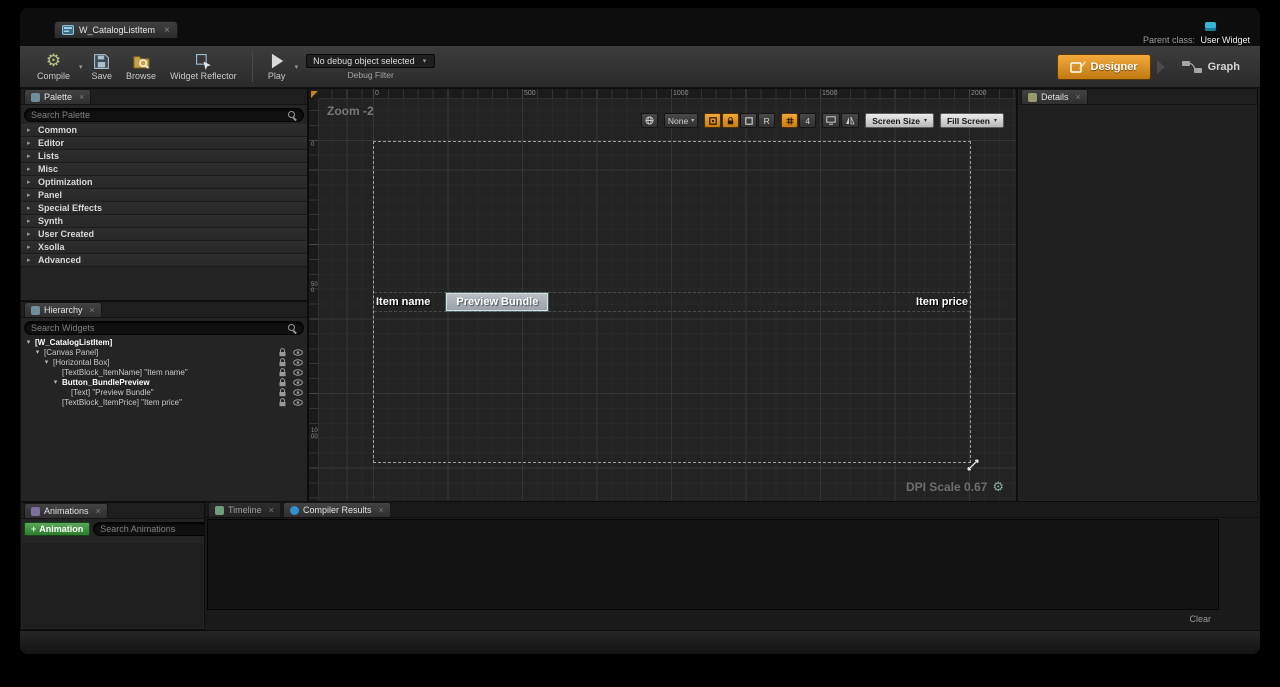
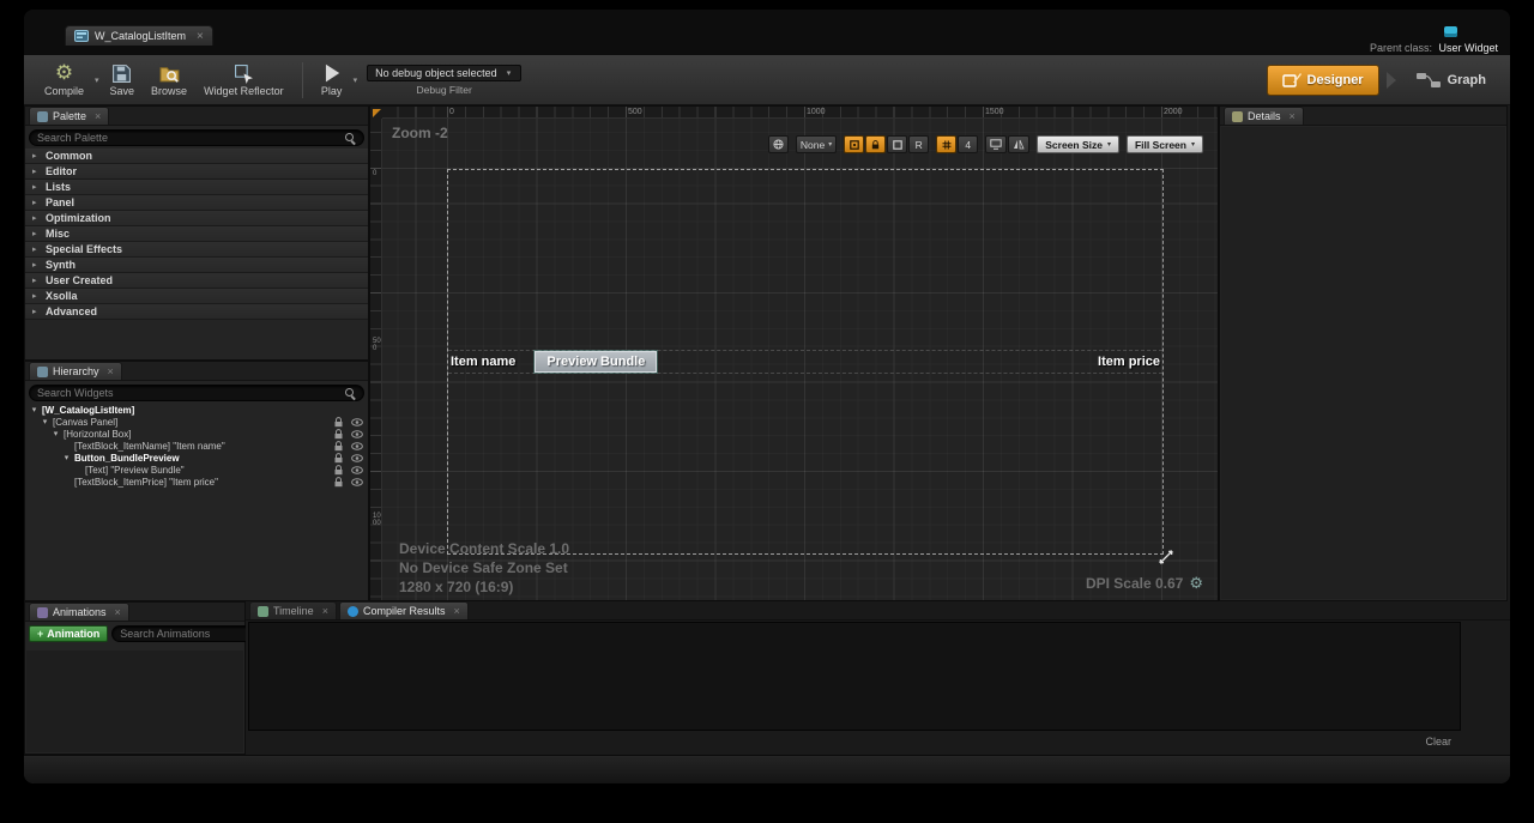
  W_CatalogListItem
  ×
  Parent class: User Widget
  ⚙
  Compile
  Save
  Browse
  Widget Reflector
  Play
  No debug object selected
  Debug Filter
  Designer
  Graph
  Palette
  ×
  Search Palette
  Common
  Editor
  Lists
- Misc
+ Panel
  Optimization
- Panel
+ Misc
  Special Effects
  Synth
  User Created
  Xsolla
  Advanced
  Hierarchy
  ×
  Search Widgets
  [W_CatalogListItem]
  [Canvas Panel]
  [Horizontal Box]
  [TextBlock_ItemName] "Item name"
  Button_BundlePreview
  [Text] "Preview Bundle"
  [TextBlock_ItemPrice] "Item price"
  Zoom -2
  Item name
  Preview Bundle
  Item price
  None
  R
  4
  Screen Size
  Fill Screen
+ Device Content Scale 1.0
+ No Device Safe Zone Set
+ 1280 x 720 (16:9)
  DPI Scale 0.67
  ⚙
  Details
  ×
  Animations
  ×
  +
  Animation
  Search Animations
  Timeline
  ×
  Compiler Results
  ×
  Clear
